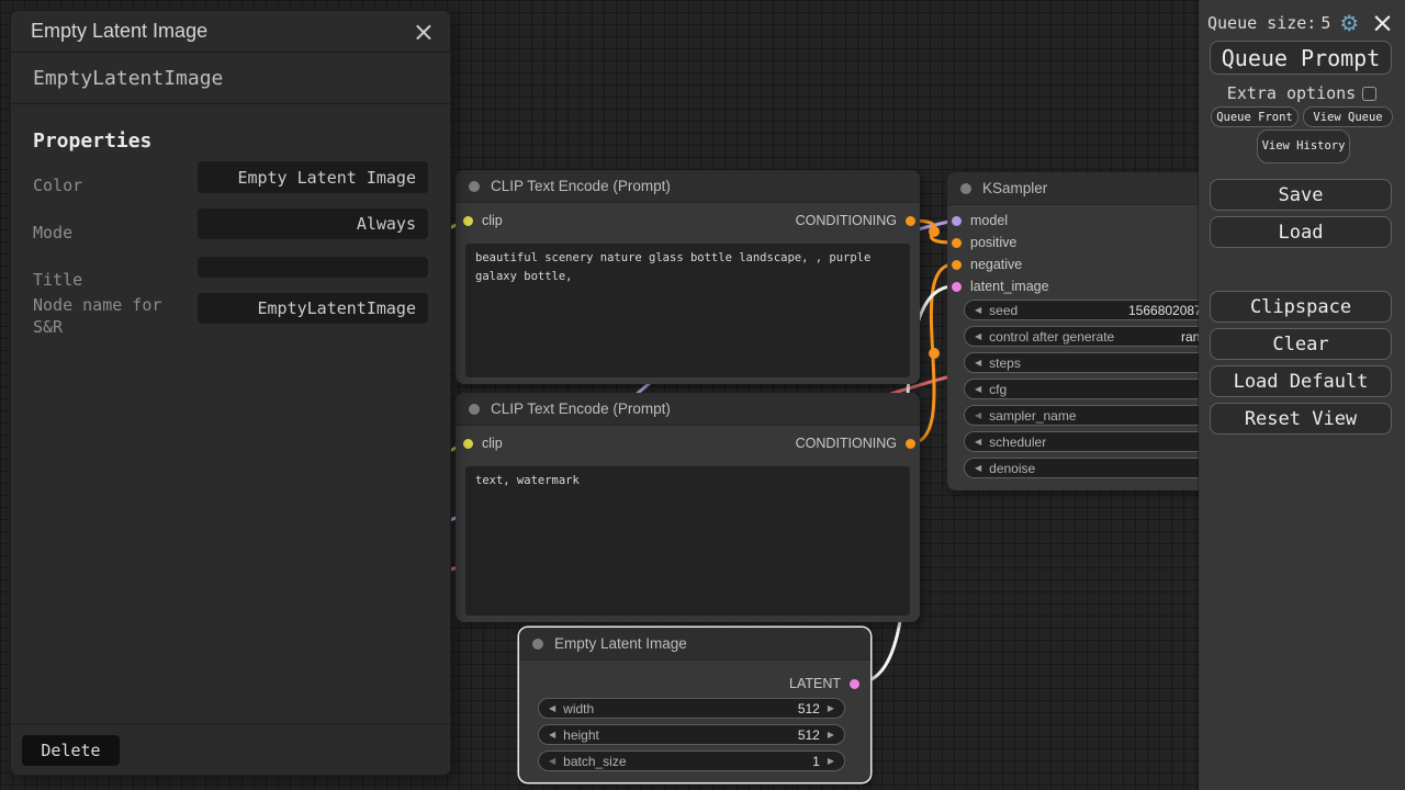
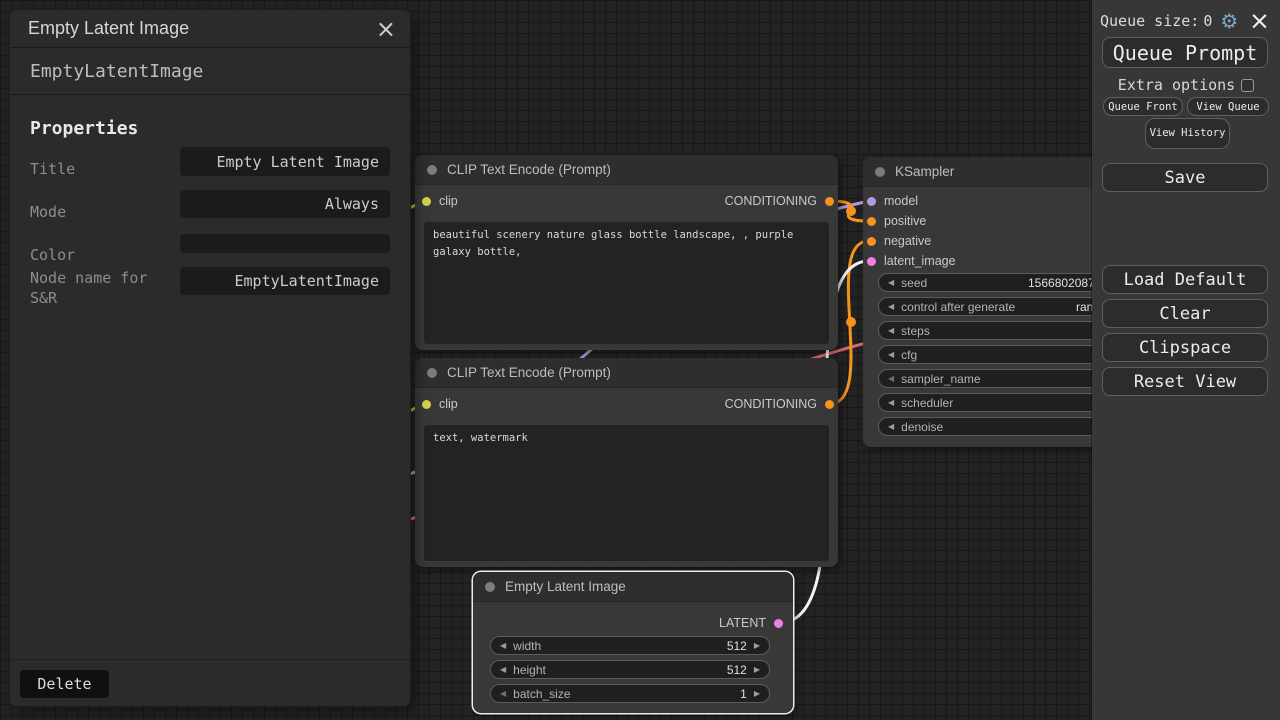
  CLIP Text Encode (Prompt)
  clip
  CONDITIONING
  beautiful scenery nature glass bottle landscape, , purple galaxy bottle,
  CLIP Text Encode (Prompt)
  clip
  CONDITIONING
  text, watermark
  KSampler
  model
  positive
  negative
  latent_image
  ◀
  seed
  156680208
  ◀
  control after generate
  ◀
  steps
  ◀
  cfg
  ◀
  sampler_name
  ◀
  scheduler
  ◀
  denoise
  Empty Latent Image
  LATENT
  ◀
  width
  512
  ▶
  ◀
  height
  512
  ▶
  ◀
  batch_size
  1
  ▶
  Empty Latent Image
  ×
  EmptyLatentImage
  Properties
- Color
+ Title
  Empty Latent Image
  Mode
  Always
- Title
+ Color
  Node name for S&R
  EmptyLatentImage
  Delete
  Queue size:
- 5
+ 0
  ⚙
  ×
  Queue Prompt
  Extra options
  Queue Front
  View Queue
  View History
  Save
- Load
- Clipspace
+ Load Default
  Clear
- Load Default
+ Clipspace
  Reset View
